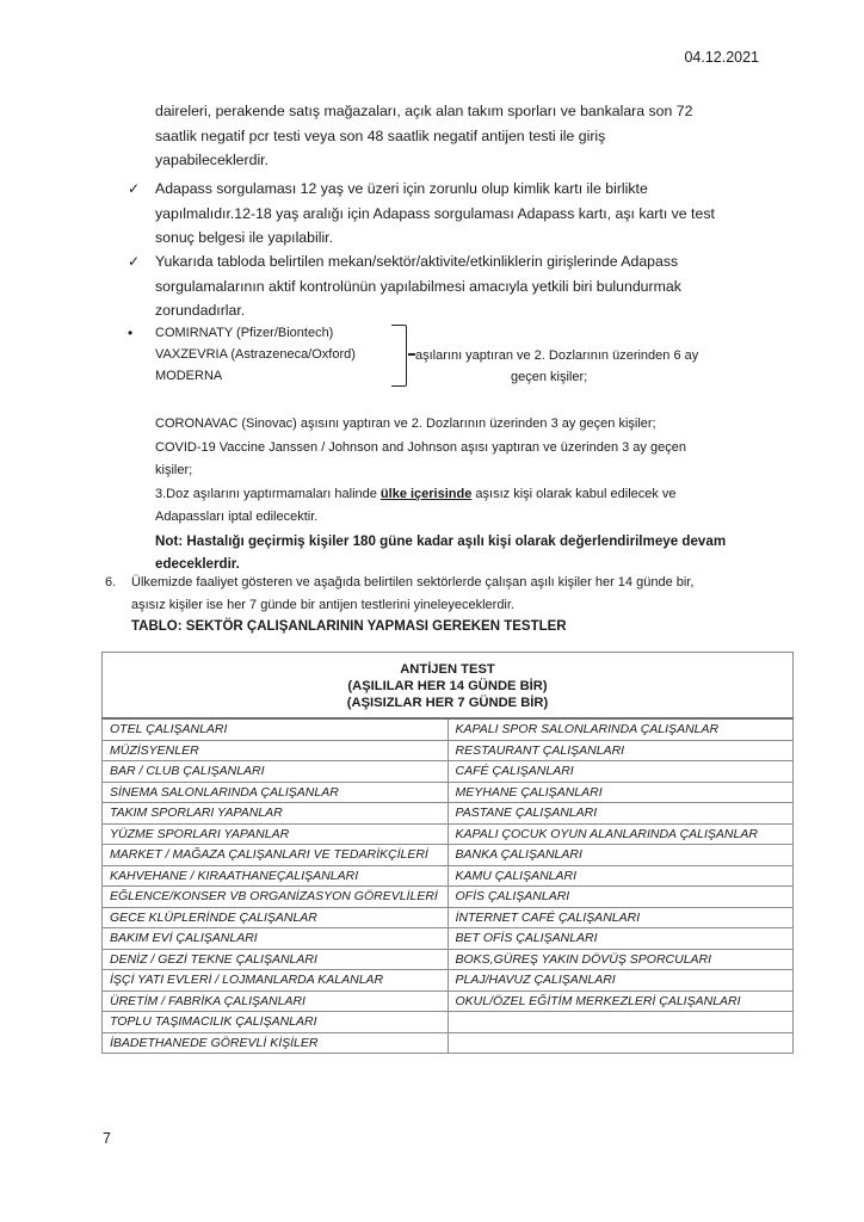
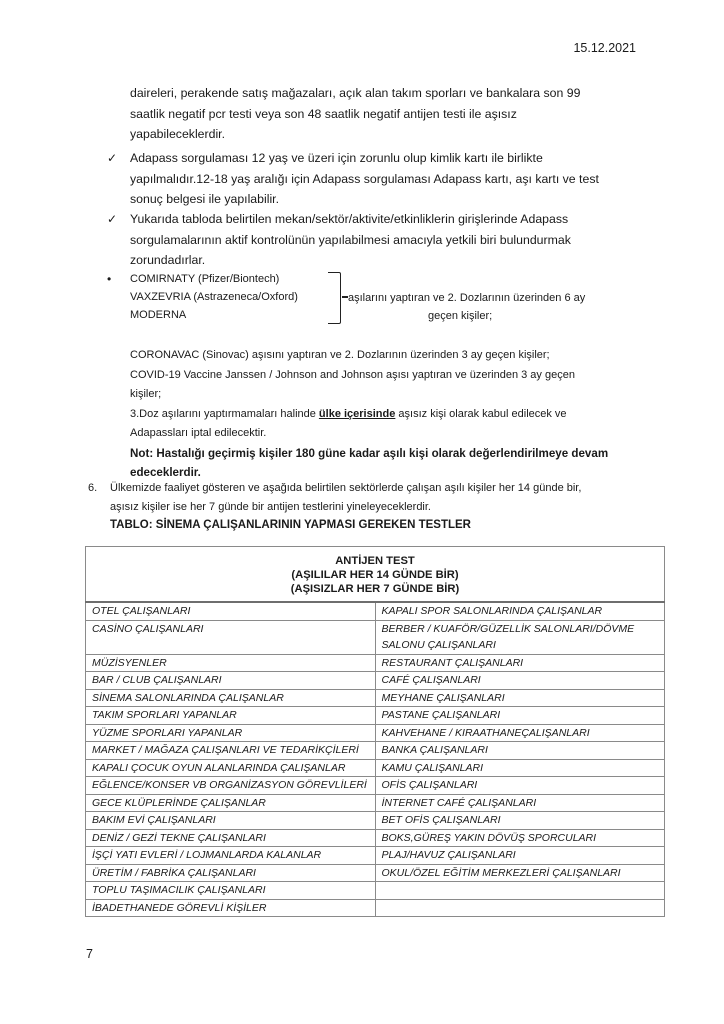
- 04.12.2021
+ 15.12.2021
- daireleri, perakende satış mağazaları, açık alan takım sporları ve bankalara son 72
+ daireleri, perakende satış mağazaları, açık alan takım sporları ve bankalara son 99
- saatlik negatif pcr testi veya son 48 saatlik negatif antijen testi ile giriş
+ saatlik negatif pcr testi veya son 48 saatlik negatif antijen testi ile aşısız
  yapabileceklerdir.
  ✓
  Adapass sorgulaması 12 yaş ve üzeri için zorunlu olup kimlik kartı ile birlikte
  yapılmalıdır.12-18 yaş aralığı için Adapass sorgulaması Adapass kartı, aşı kartı ve test
  sonuç belgesi ile yapılabilir.
  ✓
  Yukarıda tabloda belirtilen mekan/sektör/aktivite/etkinliklerin girişlerinde Adapass
  sorgulamalarının aktif kontrolünün yapılabilmesi amacıyla yetkili biri bulundurmak
  zorundadırlar.
  •
  COMIRNATY (Pfizer/Biontech)
  VAXZEVRIA (Astrazeneca/Oxford)
  MODERNA
  aşılarını yaptıran ve 2. Dozlarının üzerinden 6 ay
  geçen kişiler;
  CORONAVAC (Sinovac) aşısını yaptıran ve 2. Dozlarının üzerinden 3 ay geçen kişiler;
  COVID-19 Vaccine Janssen / Johnson and Johnson aşısı yaptıran ve üzerinden 3 ay geçen
  kişiler;
  3.Doz aşılarını yaptırmamaları halinde ülke içerisinde aşısız kişi olarak kabul edilecek ve
  Adapassları iptal edilecektir.
  Not: Hastalığı geçirmiş kişiler 180 güne kadar aşılı kişi olarak değerlendirilmeye devam
  edeceklerdir.
  6.
  Ülkemizde faaliyet gösteren ve aşağıda belirtilen sektörlerde çalışan aşılı kişiler her 14 günde bir,
  aşısız kişiler ise her 7 günde bir antijen testlerini yineleyeceklerdir.
- TABLO: SEKTÖR ÇALIŞANLARININ YAPMASI GEREKEN TESTLER
+ TABLO: SİNEMA ÇALIŞANLARININ YAPMASI GEREKEN TESTLER
  ANTİJEN TEST (AŞILILAR HER 14 GÜNDE BİR) (AŞISIZLAR HER 7 GÜNDE BİR)
  OTEL ÇALIŞANLARI	KAPALI SPOR SALONLARINDA ÇALIŞANLAR
+ CASİNO ÇALIŞANLARI	BERBER / KUAFÖR/GÜZELLİK SALONLARI/DÖVME SALONU ÇALIŞANLARI
  MÜZİSYENLER	RESTAURANT ÇALIŞANLARI
  BAR / CLUB ÇALIŞANLARI	CAFÉ ÇALIŞANLARI
  SİNEMA SALONLARINDA ÇALIŞANLAR	MEYHANE ÇALIŞANLARI
  TAKIM SPORLARI YAPANLAR	PASTANE ÇALIŞANLARI
- YÜZME SPORLARI YAPANLAR	KAPALI ÇOCUK OYUN ALANLARINDA ÇALIŞANLAR
+ YÜZME SPORLARI YAPANLAR	KAHVEHANE / KIRAATHANEÇALIŞANLARI
  MARKET / MAĞAZA ÇALIŞANLARI VE TEDARİKÇİLERİ	BANKA ÇALIŞANLARI
- KAHVEHANE / KIRAATHANEÇALIŞANLARI	KAMU ÇALIŞANLARI
+ KAPALI ÇOCUK OYUN ALANLARINDA ÇALIŞANLAR	KAMU ÇALIŞANLARI
  EĞLENCE/KONSER VB ORGANİZASYON GÖREVLİLERİ	OFİS ÇALIŞANLARI
  GECE KLÜPLERİNDE ÇALIŞANLAR	İNTERNET CAFÉ ÇALIŞANLARI
  BAKIM EVİ ÇALIŞANLARI	BET OFİS ÇALIŞANLARI
  DENİZ / GEZİ TEKNE ÇALIŞANLARI	BOKS,GÜREŞ YAKIN DÖVÜŞ SPORCULARI
  İŞÇİ YATI EVLERİ / LOJMANLARDA KALANLAR	PLAJ/HAVUZ ÇALIŞANLARI
  ÜRETİM / FABRİKA ÇALIŞANLARI	OKUL/ÖZEL EĞİTİM MERKEZLERİ ÇALIŞANLARI
  TOPLU TAŞIMACILIK ÇALIŞANLARI
  İBADETHANEDE GÖREVLİ KİŞİLER
  7
